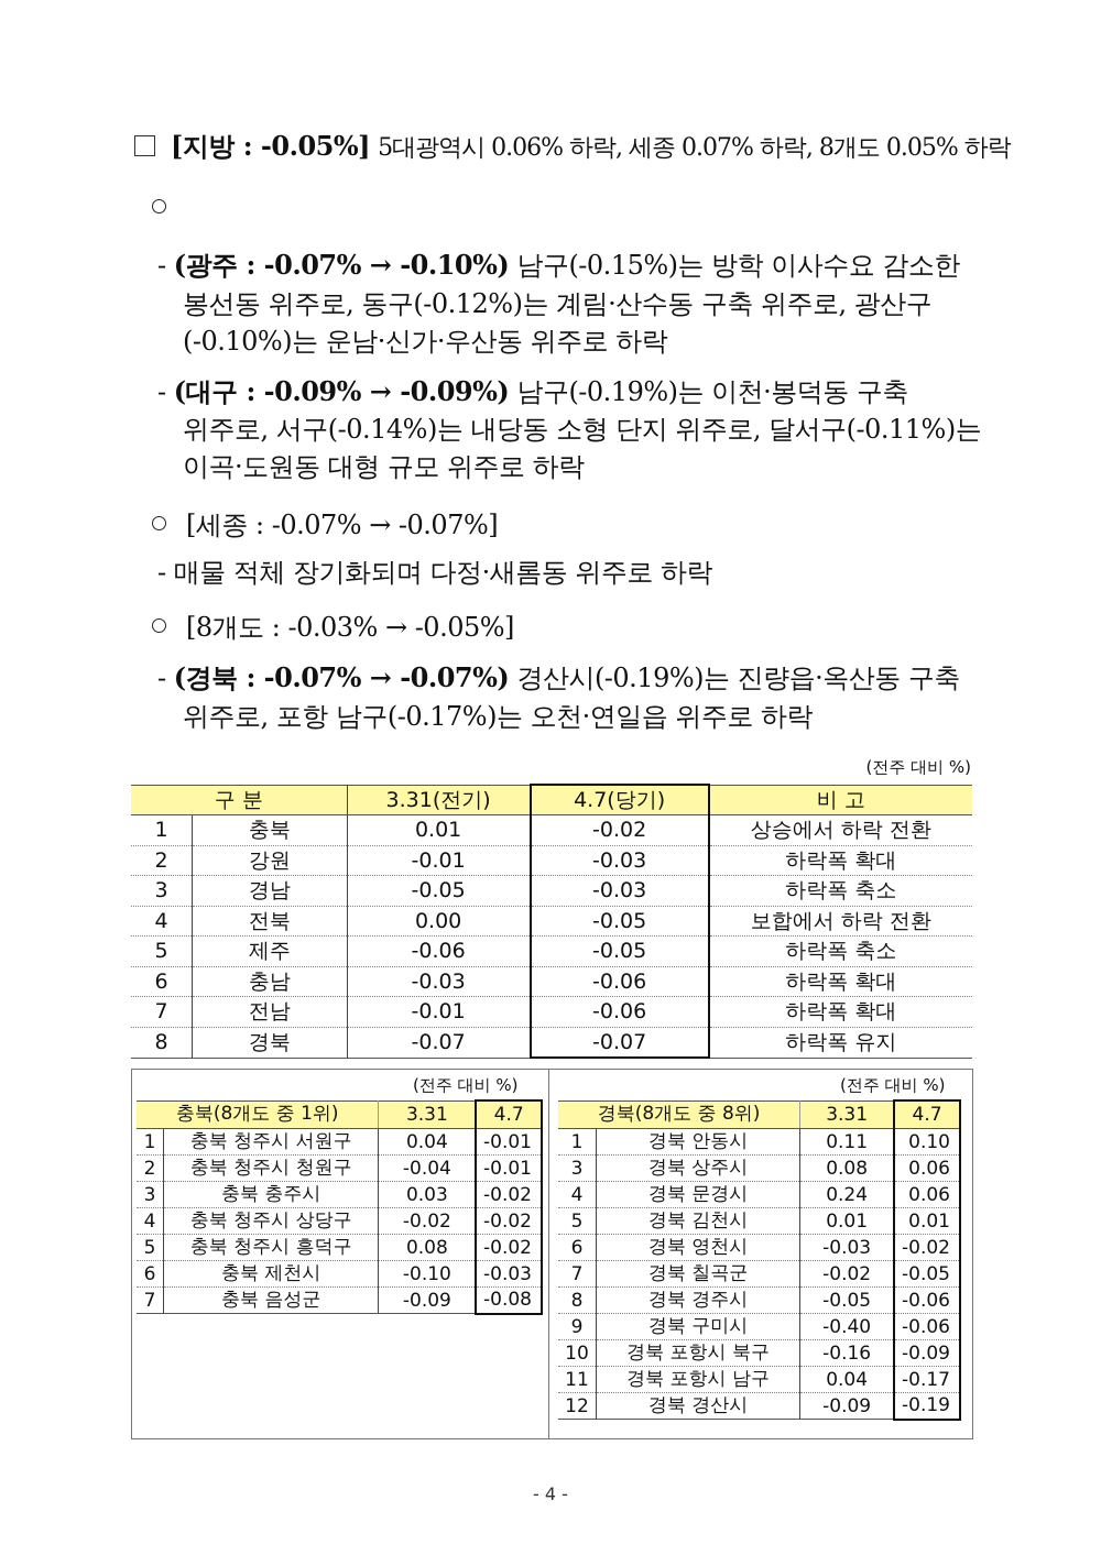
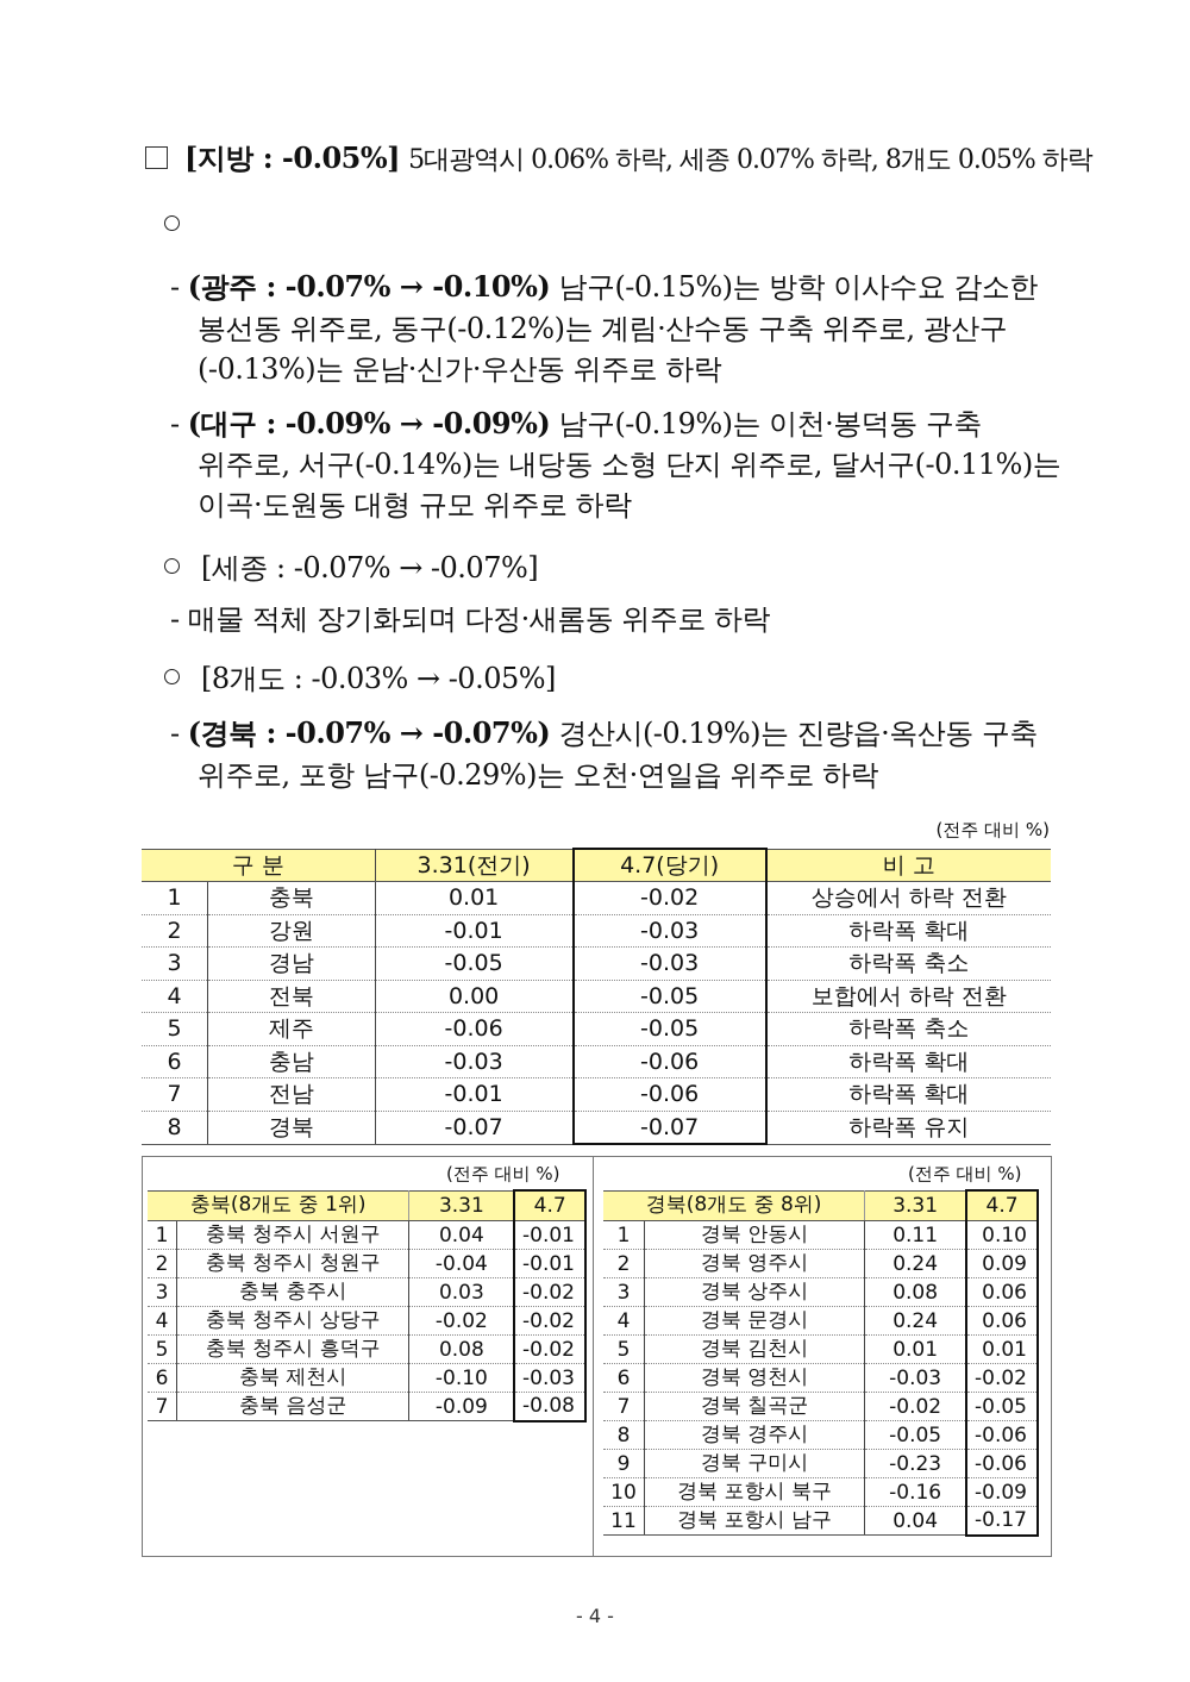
  [지방 : -0.05%] 5대광역시 0.06% 하락, 세종 0.07% 하락, 8개도 0.05% 하락
  - (광주 : -0.07% → -0.10%) 남구(-0.15%)는 방학 이사수요 감소한
  봉선동 위주로, 동구(-0.12%)는 계림·산수동 구축 위주로, 광산구
- (-0.10%)는 운남·신가·우산동 위주로 하락
+ (-0.13%)는 운남·신가·우산동 위주로 하락
  - (대구 : -0.09% → -0.09%) 남구(-0.19%)는 이천·봉덕동 구축
  위주로, 서구(-0.14%)는 내당동 소형 단지 위주로, 달서구(-0.11%)는
  이곡·도원동 대형 규모 위주로 하락
  [세종 : -0.07% → -0.07%]
  - 매물 적체 장기화되며 다정·새롬동 위주로 하락
  [8개도 : -0.03% → -0.05%]
  - (경북 : -0.07% → -0.07%) 경산시(-0.19%)는 진량읍·옥산동 구축
- 위주로, 포항 남구(-0.17%)는 오천·연일읍 위주로 하락
+ 위주로, 포항 남구(-0.29%)는 오천·연일읍 위주로 하락
  (전주 대비 %)
  구 분	3.31(전기)	4.7(당기)	비 고
  1	충북	0.01	-0.02	상승에서 하락 전환
  2	강원	-0.01	-0.03	하락폭 확대
  3	경남	-0.05	-0.03	하락폭 축소
  4	전북	0.00	-0.05	보합에서 하락 전환
  5	제주	-0.06	-0.05	하락폭 축소
  6	충남	-0.03	-0.06	하락폭 확대
  7	전남	-0.01	-0.06	하락폭 확대
  8	경북	-0.07	-0.07	하락폭 유지
  (전주 대비 %)
  충북(8개도 중 1위)	3.31	4.7
  1	충북 청주시 서원구	0.04	-0.01
  2	충북 청주시 청원구	-0.04	-0.01
  3	충북 충주시	0.03	-0.02
  4	충북 청주시 상당구	-0.02	-0.02
  5	충북 청주시 흥덕구	0.08	-0.02
  6	충북 제천시	-0.10	-0.03
  7	충북 음성군	-0.09	-0.08
  (전주 대비 %)
  경북(8개도 중 8위)	3.31	4.7
  1	경북 안동시	0.11	0.10
+ 2	경북 영주시	0.24	0.09
  3	경북 상주시	0.08	0.06
  4	경북 문경시	0.24	0.06
  5	경북 김천시	0.01	0.01
  6	경북 영천시	-0.03	-0.02
  7	경북 칠곡군	-0.02	-0.05
  8	경북 경주시	-0.05	-0.06
- 9	경북 구미시	-0.40	-0.06
+ 9	경북 구미시	-0.23	-0.06
  10	경북 포항시 북구	-0.16	-0.09
  11	경북 포항시 남구	0.04	-0.17
- 12	경북 경산시	-0.09	-0.19
  - 4 -
